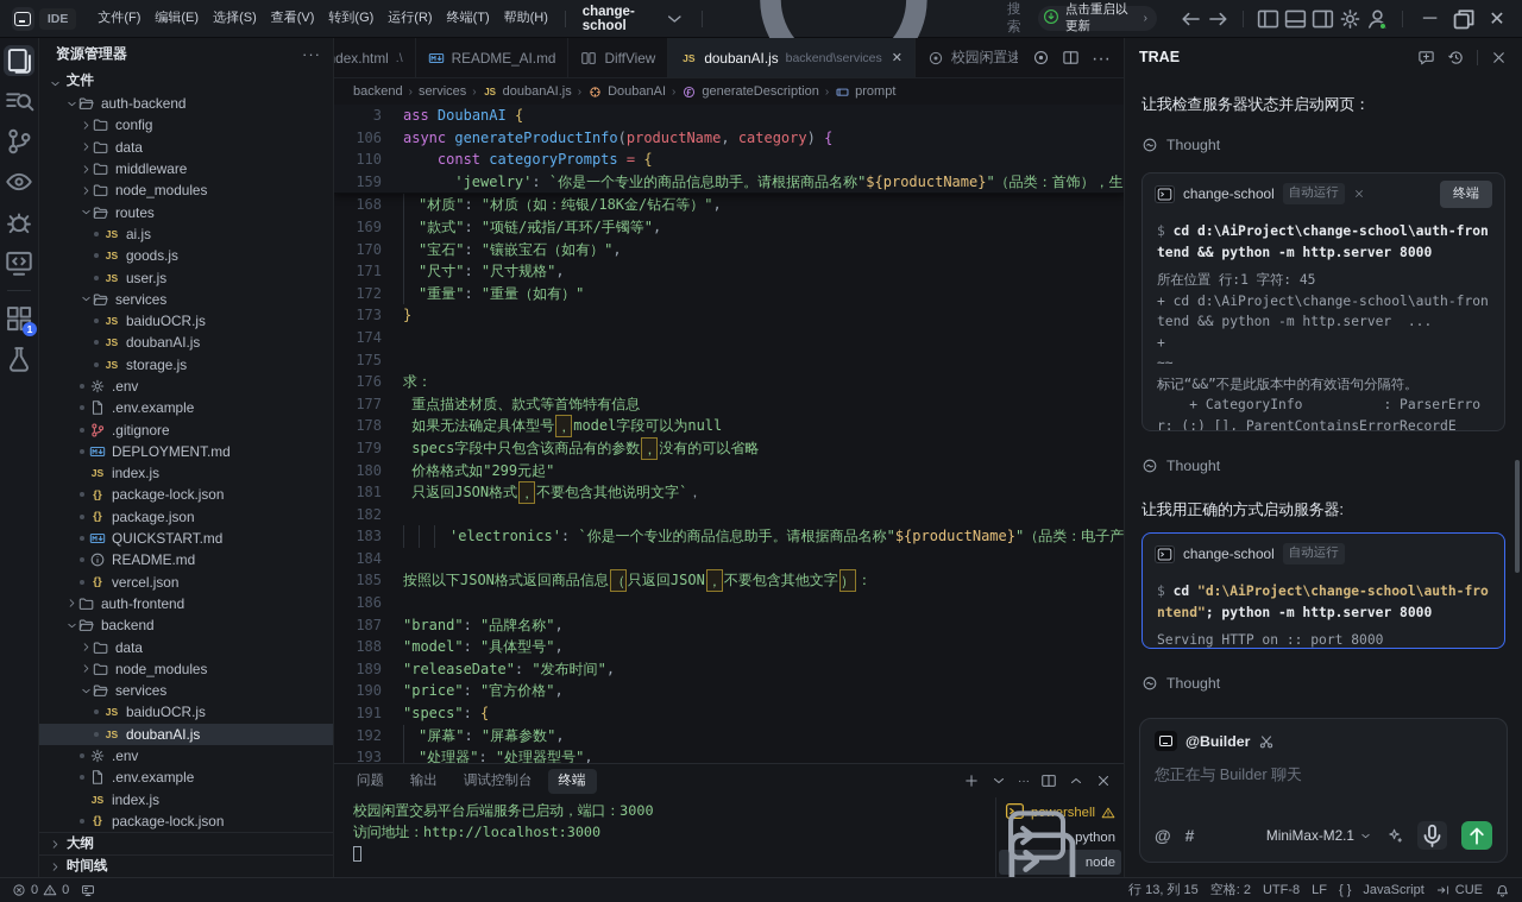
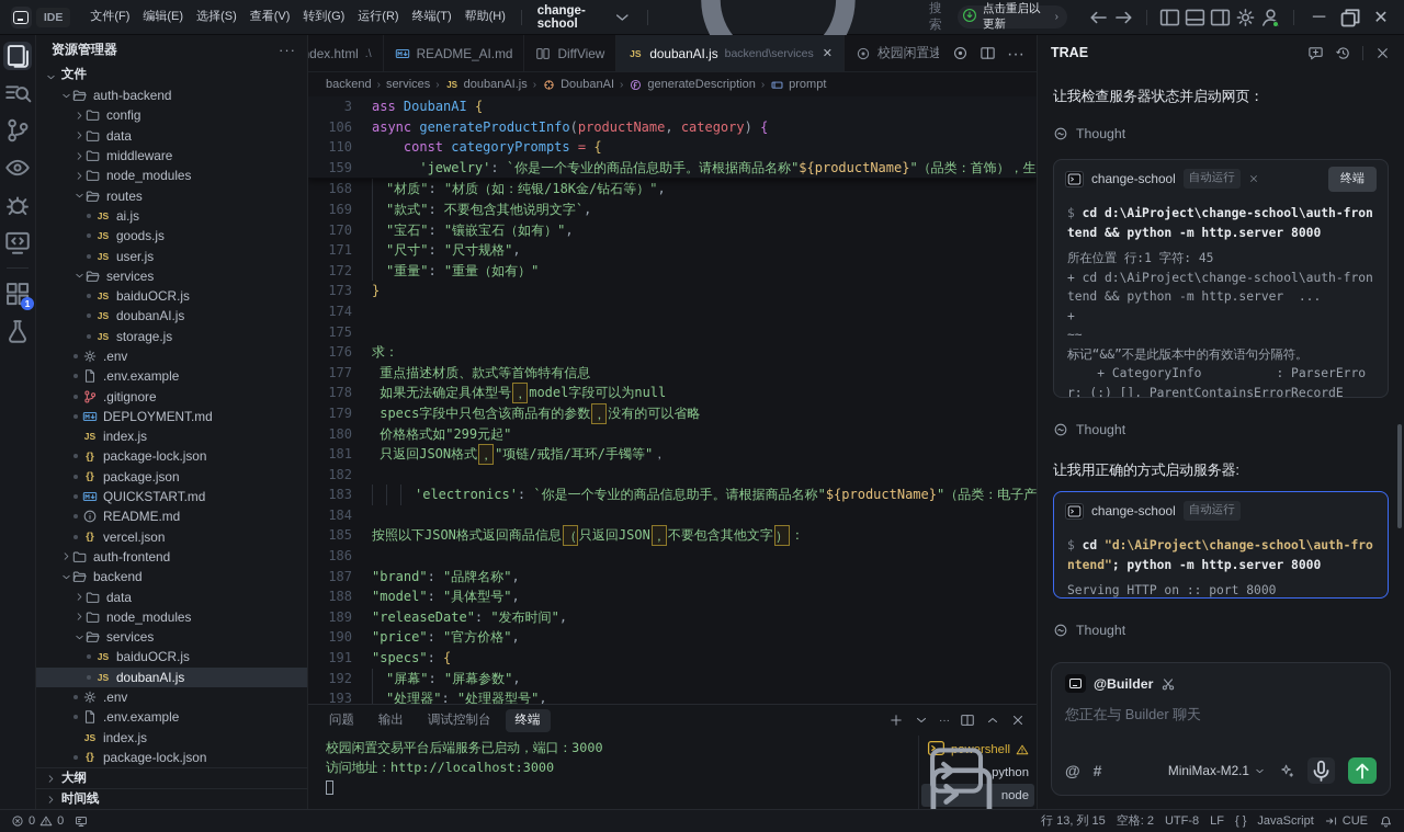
  IDE
  文件(F)
  编辑(E)
  选择(S)
  查看(V)
  转到(G)
  运行(R)
  终端(T)
  帮助(H)
  change-school
  搜索
  点击重启以更新
  ›
  ─
  ✕
  1
  资源管理器
  ···
  文件
  auth-backend
  config
  data
  middleware
  node_modules
  routes
  JS
  ai.js
  JS
  goods.js
  JS
  user.js
  services
  JS
  baiduOCR.js
  JS
  doubanAI.js
  JS
  storage.js
  .env
  .env.example
  .gitignore
  DEPLOYMENT.md
  JS
  index.js
  {}
  package-lock.json
  {}
  package.json
  QUICKSTART.md
  README.md
  {}
  vercel.json
  auth-frontend
  backend
  data
  node_modules
  services
  JS
  baiduOCR.js
  JS
  doubanAI.js
  .env
  .env.example
  JS
  index.js
  {}
  package-lock.json
  大纲
  时间线
  dex.html
  .\
  README_AI.md
  DiffView
  JS
  doubanAI.js
  backend\services
  ✕
  校园闲置速
  ···
  backend
  ›
  services
  ›
  JS
  doubanAI.js
  ›
  DoubanAI
  ›
  generateDescription
  ›
  prompt
  3
  ass
  DoubanAI
  {
  106
  async
  generateProductInfo
  (
  productName
  ,
  category
  )
  {
  110
  const
  categoryPrompts
  =
  {
  159
  'jewelry'
  :
  `你是一个专业的商品信息助手。请根据商品名称"
  ${productName}
  "（品类：首饰），生
  168
  "材质"
  :
  "材质（如：纯银/18K金/钻石等）"
  ,
  169
  "款式"
  :
- "项链/戒指/耳环/手镯等"
+ 不要包含其他说明文字`
  ,
  170
  "宝石"
  :
  "镶嵌宝石（如有）"
  ,
  171
  "尺寸"
  :
  "尺寸规格"
  ,
  172
  "重量"
  :
  "重量（如有）"
  173
  }
  174
  175
  176
  求：
  177
  重点描述材质、款式等首饰特有信息
  178
  如果无法确定具体型号
  ，
  model字段可以为null
  179
  specs字段中只包含该商品有的参数
  ，
  没有的可以省略
  180
  价格格式如"299元起"
  181
  只返回JSON格式
  ，
- 不要包含其他说明文字`
+ "项链/戒指/耳环/手镯等"
  ，
  182
  183
  'electronics'
  :
  `你是一个专业的商品信息助手。请根据商品名称"
  ${productName}
  184
  185
  按照以下JSON格式返回商品信息
  （
  只返回JSON
  ，
  不要包含其他文字
  ）
  ：
  186
  187
  "brand"
  :
  "品牌名称"
  ,
  188
  "model"
  :
  "具体型号"
  ,
  189
  "releaseDate"
  :
  "发布时间"
  ,
  190
  "price"
  :
  "官方价格"
  ,
  191
  "specs"
  :
  {
  192
  "屏幕"
  :
  "屏幕参数"
  ,
  193
  "处理器"
  :
  "处理器型号"
  ,
  问题
  输出
  调试控制台
  终端
  ···
  校园闲置交易平台后端服务已启动，端口：3000
  访问地址：http://localhost:3000
  python
  node
  TRAE
  让我检查服务器状态并启动网页：
  Thought
  change-school
  自动运行
  终端
  $ cd d:\AiProject\change-school\auth-frontend && python -m http.server 8000
  所在位置 行:1 字符: 45
  + cd d:\AiProject\change-school\auth-frontend && python -m http.server ...
  +
  ~~
  标记“&&”不是此版本中的有效语句分隔符。
  + CategoryInfo : ParserError: (:) [], ParentContainsErrorRecordE
  Thought
  让我用正确的方式启动服务器:
  change-school
  自动运行
  $ cd "d:\AiProject\change-school\auth-frontend"; python -m http.server 8000
  Serving HTTP on :: port 8000
  Thought
  @Builder
  您正在与 Builder 聊天
  @
  #
  MiniMax-M2.1
  0
  0
  行 13, 列 15
  空格: 2
  UTF-8
  LF
  { }
  JavaScript
  CUE
